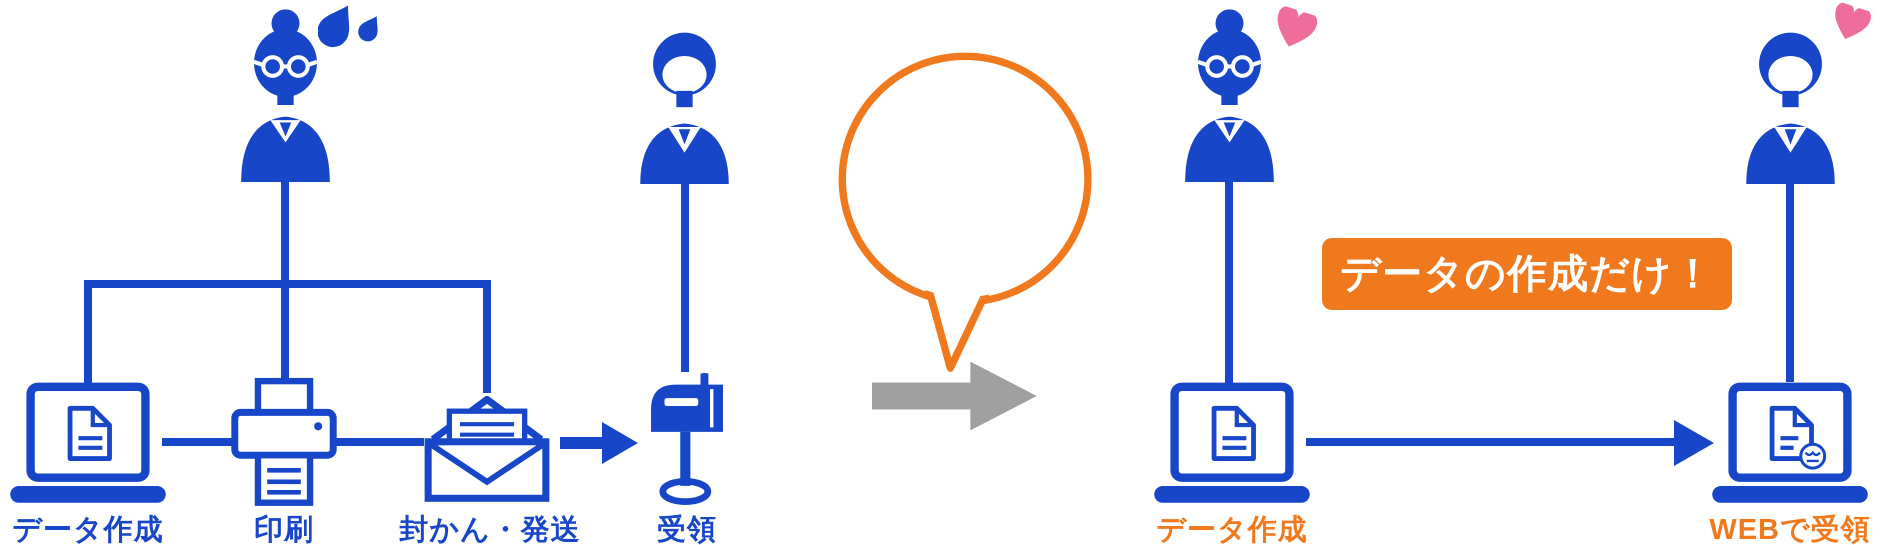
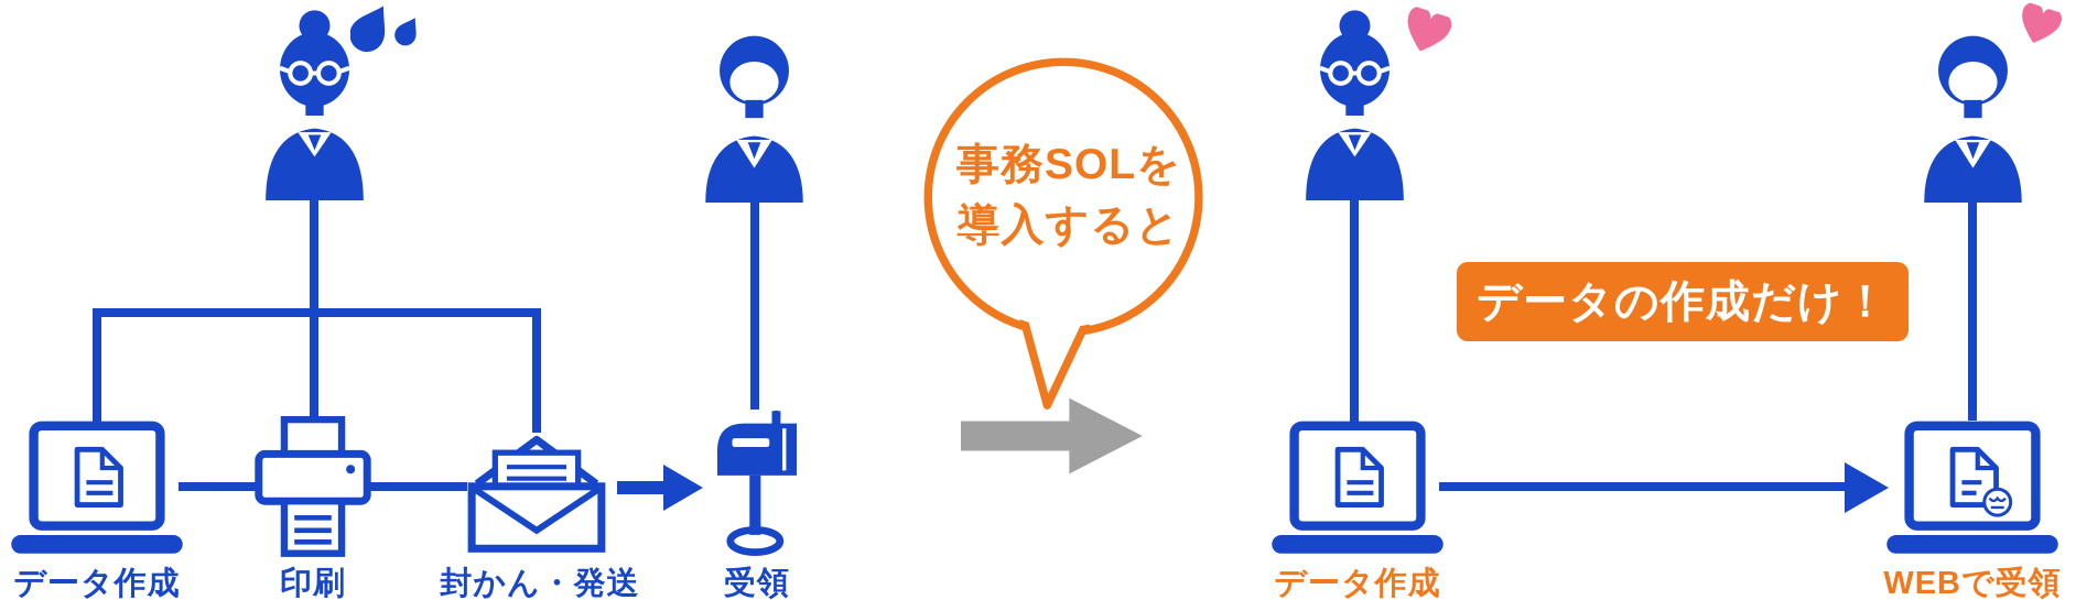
  データ作成
  印刷
  封かん・発送
  受領
+ 事務SOLを
+ 導入すると
  データの作成だけ！
  データ作成
  WEBで受領
